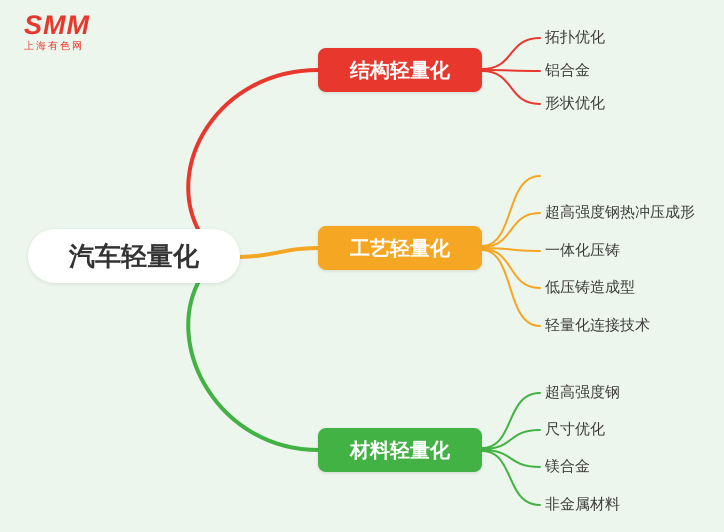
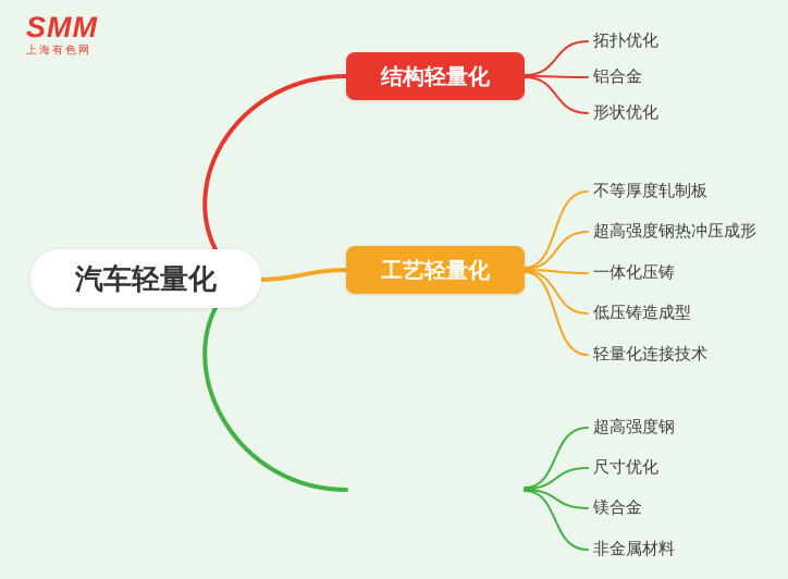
  SMM
  上海有色网
  汽车轻量化
  结构轻量化
  工艺轻量化
- 材料轻量化
  拓扑优化
  铝合金
  形状优化
+ 不等厚度轧制板
  超高强度钢热冲压成形
  一体化压铸
  低压铸造成型
  轻量化连接技术
  超高强度钢
  尺寸优化
  镁合金
  非金属材料
